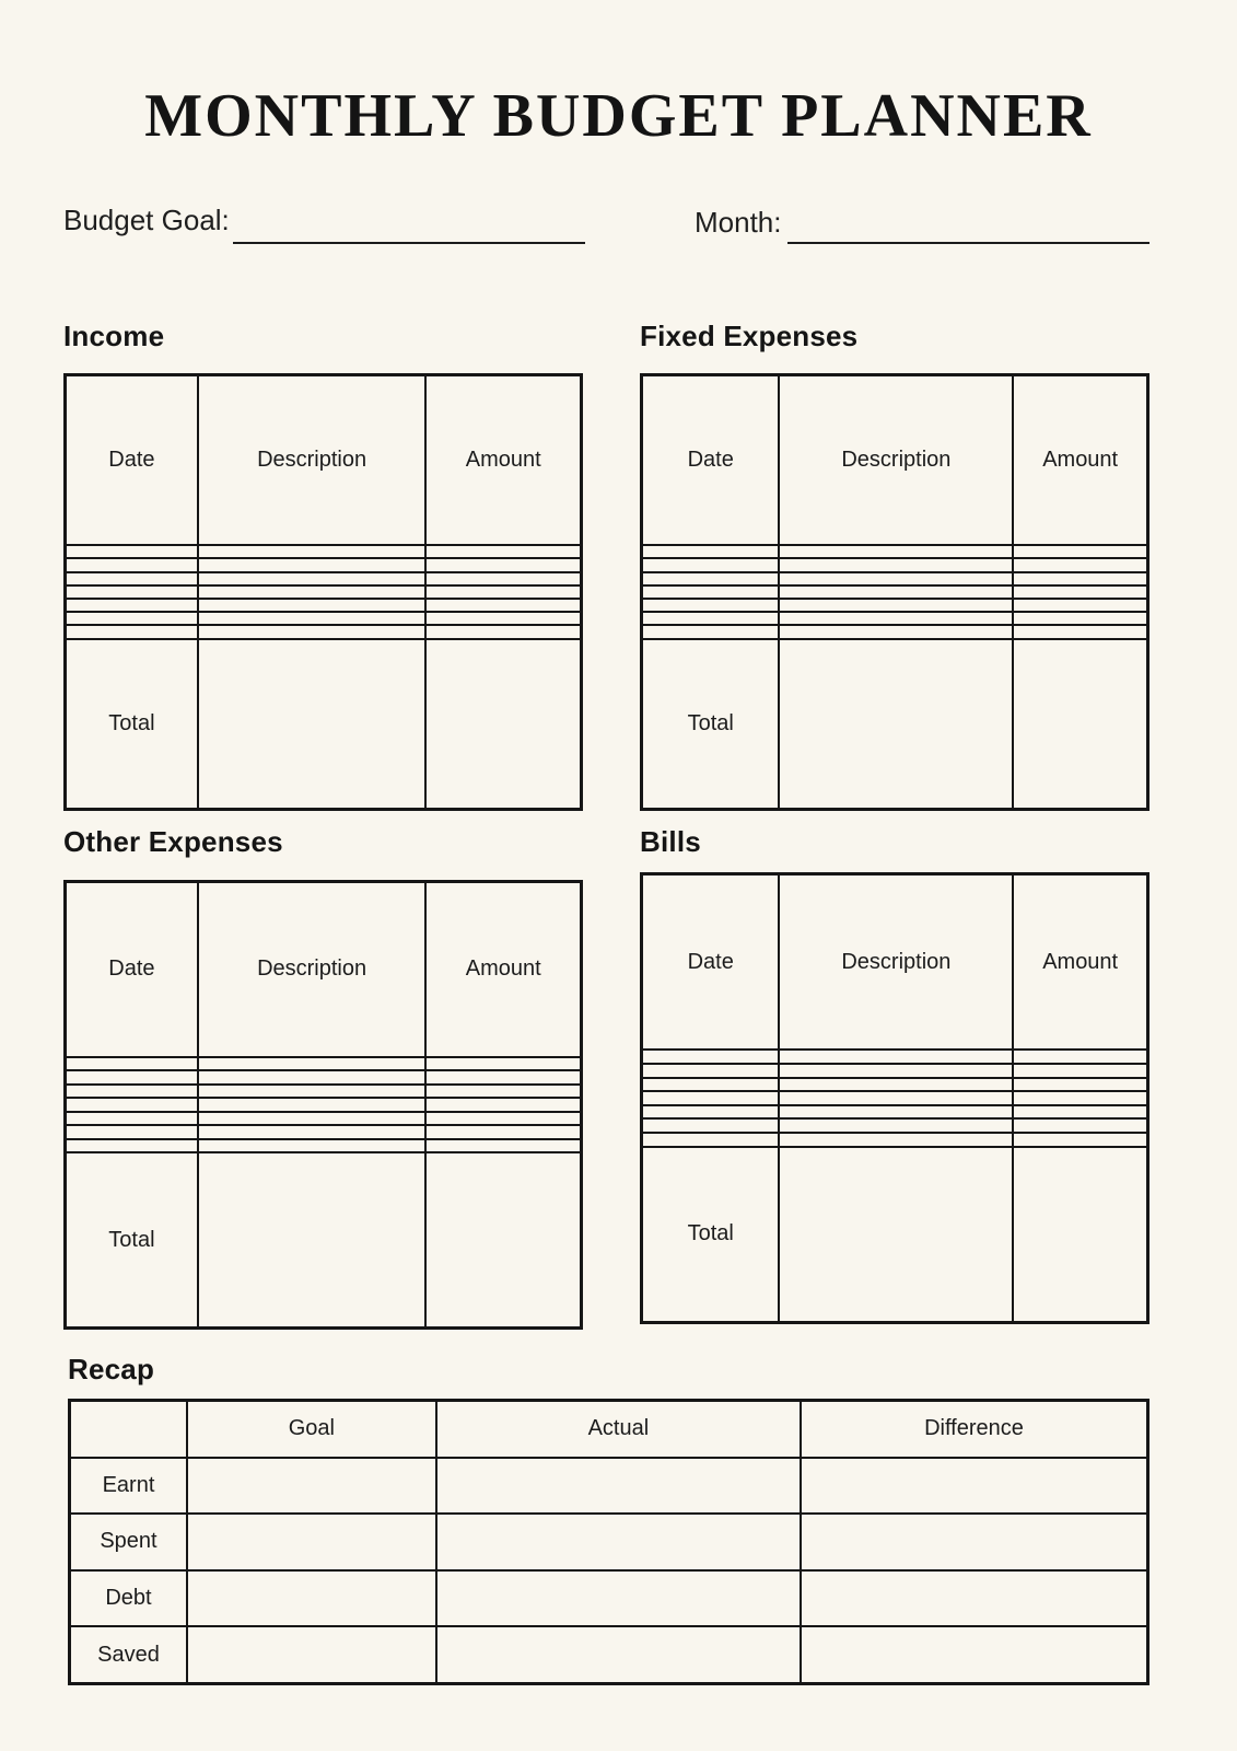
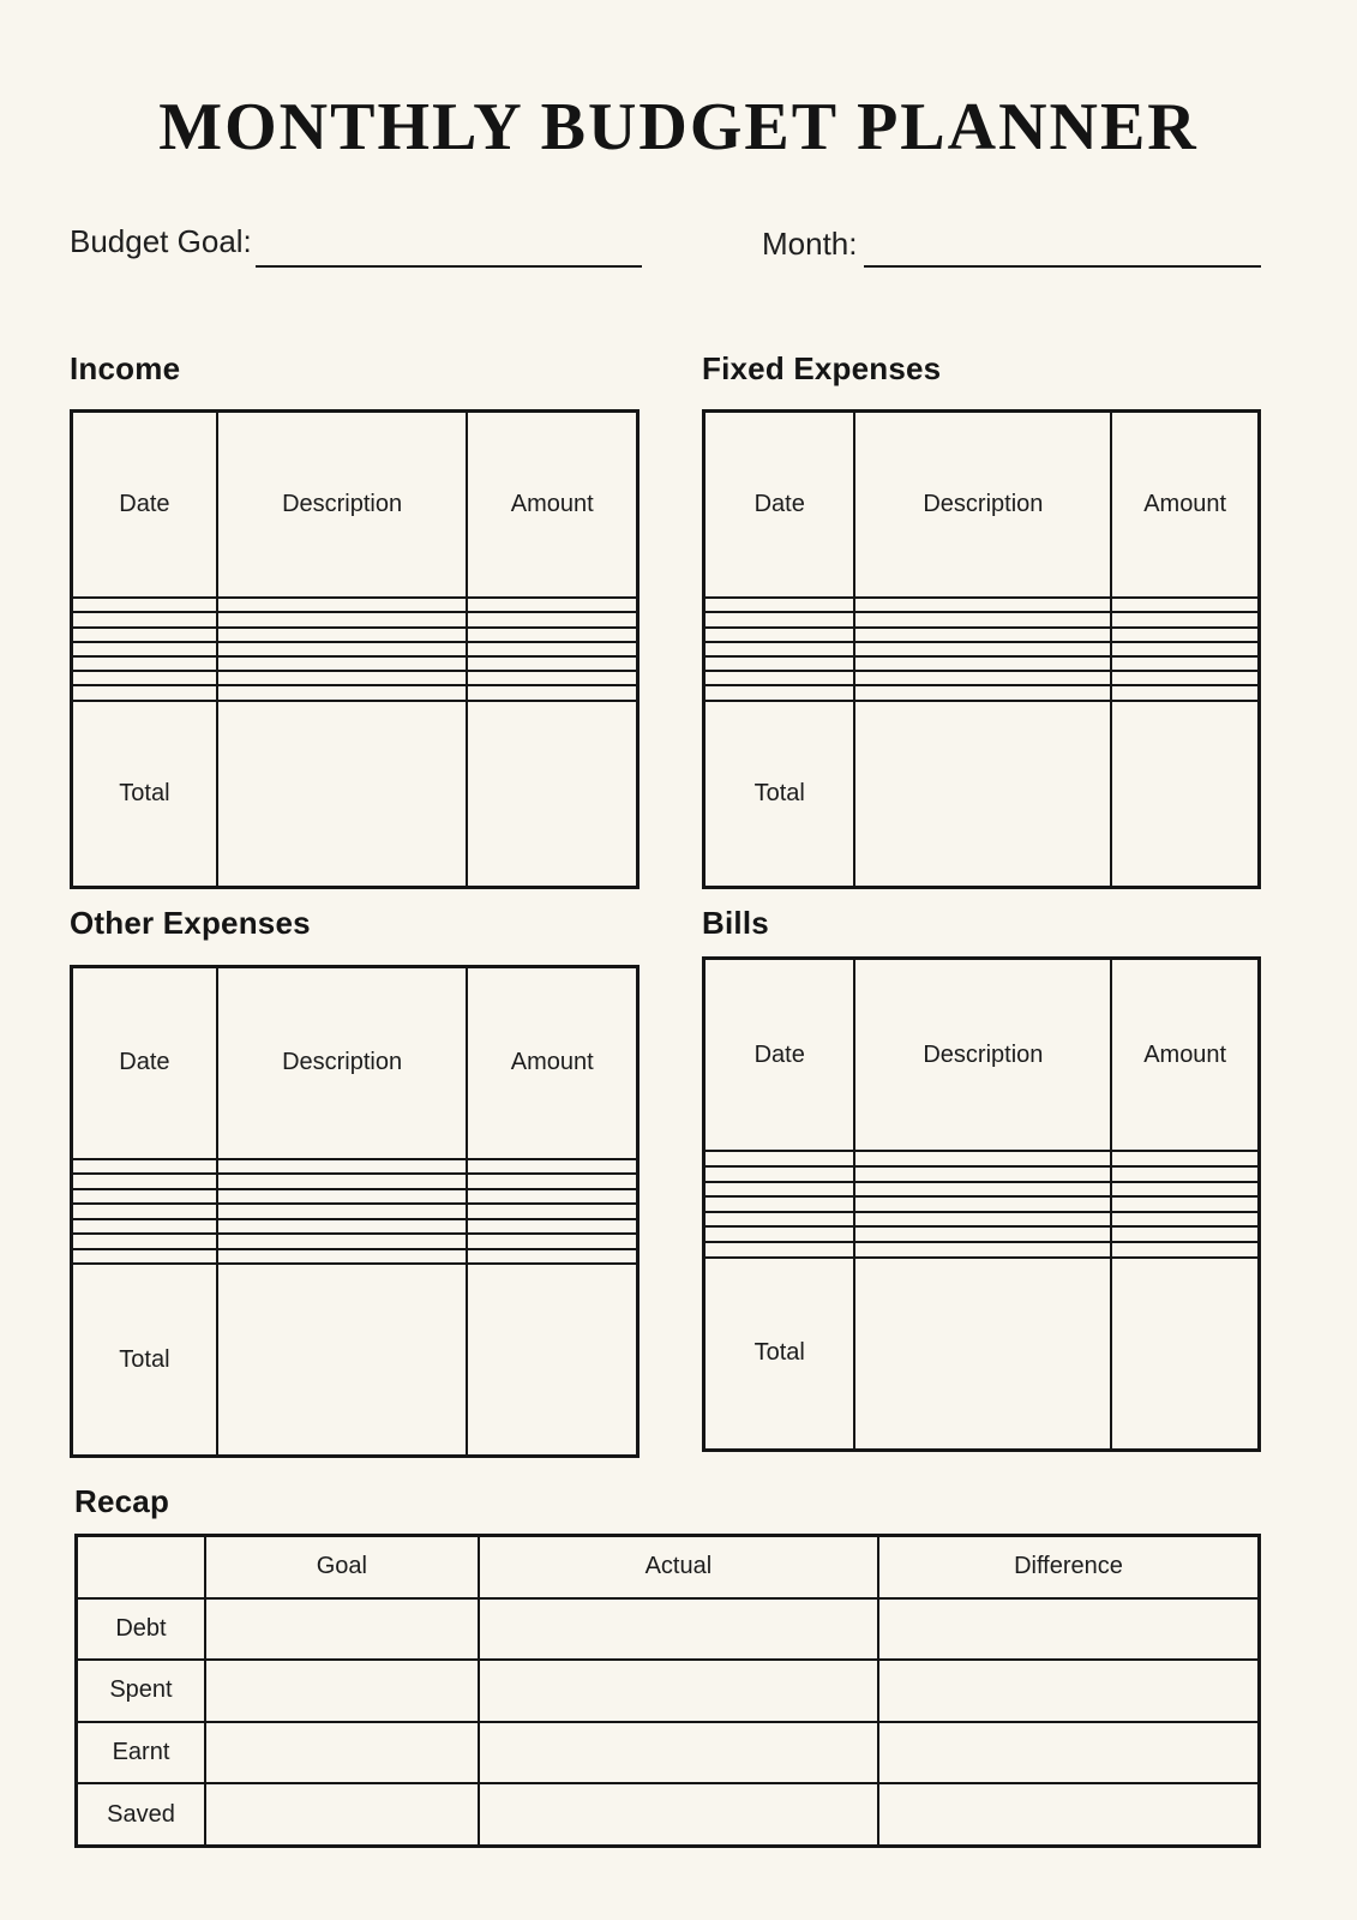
  MONTHLY BUDGET PLANNER
  Budget Goal:
  Month:
  Income
  Date	Description	Amount
  Total
  Fixed Expenses
  Date	Description	Amount
  Total
  Other Expenses
  Date	Description	Amount
  Total
  Bills
  Date	Description	Amount
  Total
  Recap
  	Goal	Actual	Difference
- Earnt
+ Debt
  Spent
- Debt
+ Earnt
  Saved
